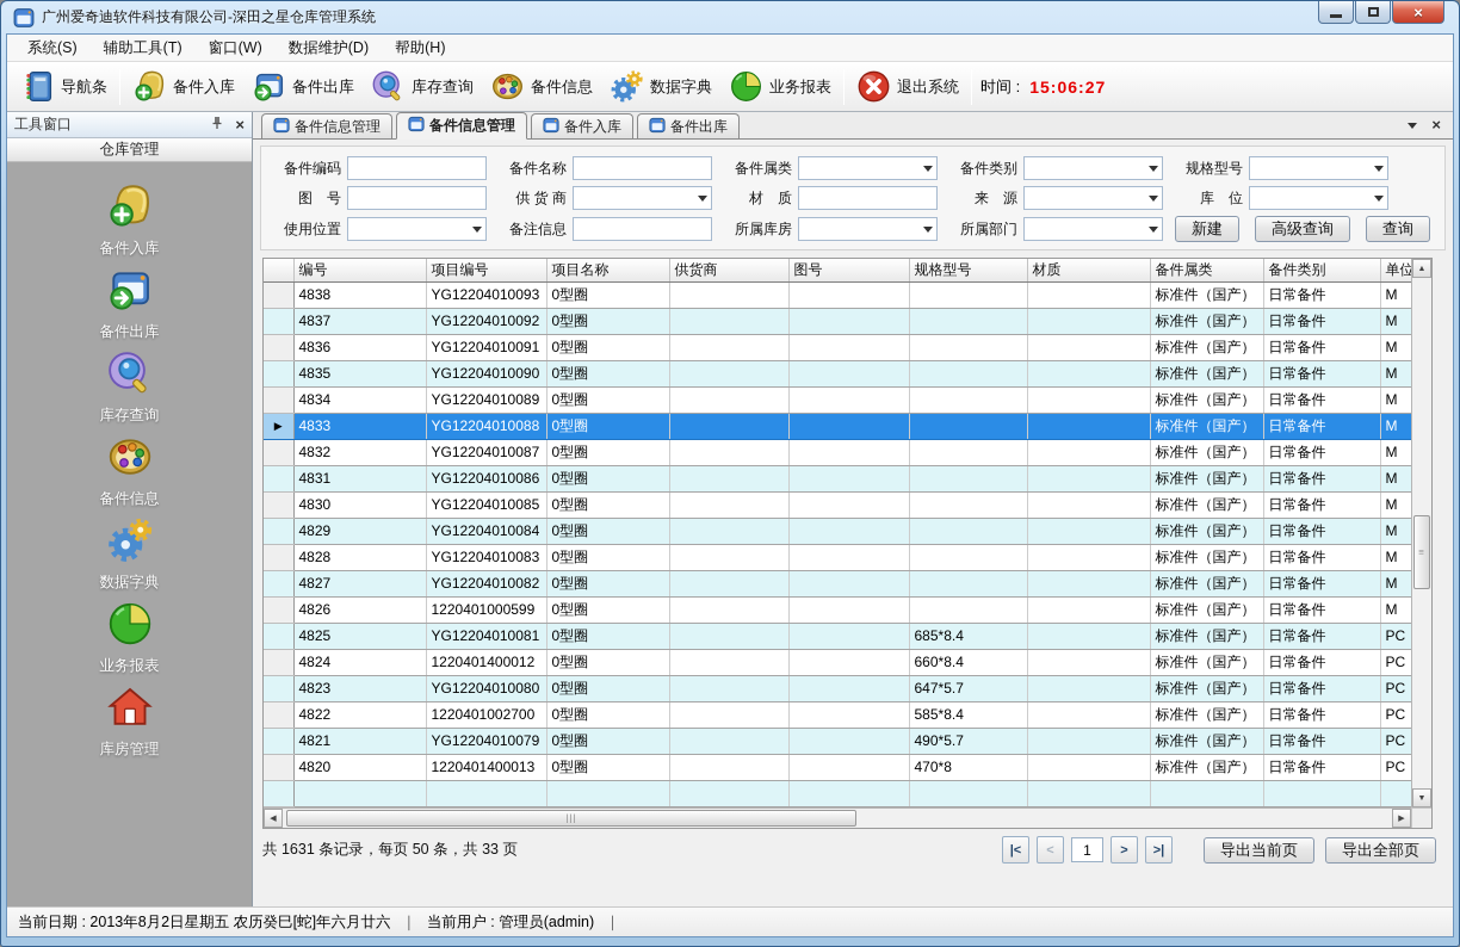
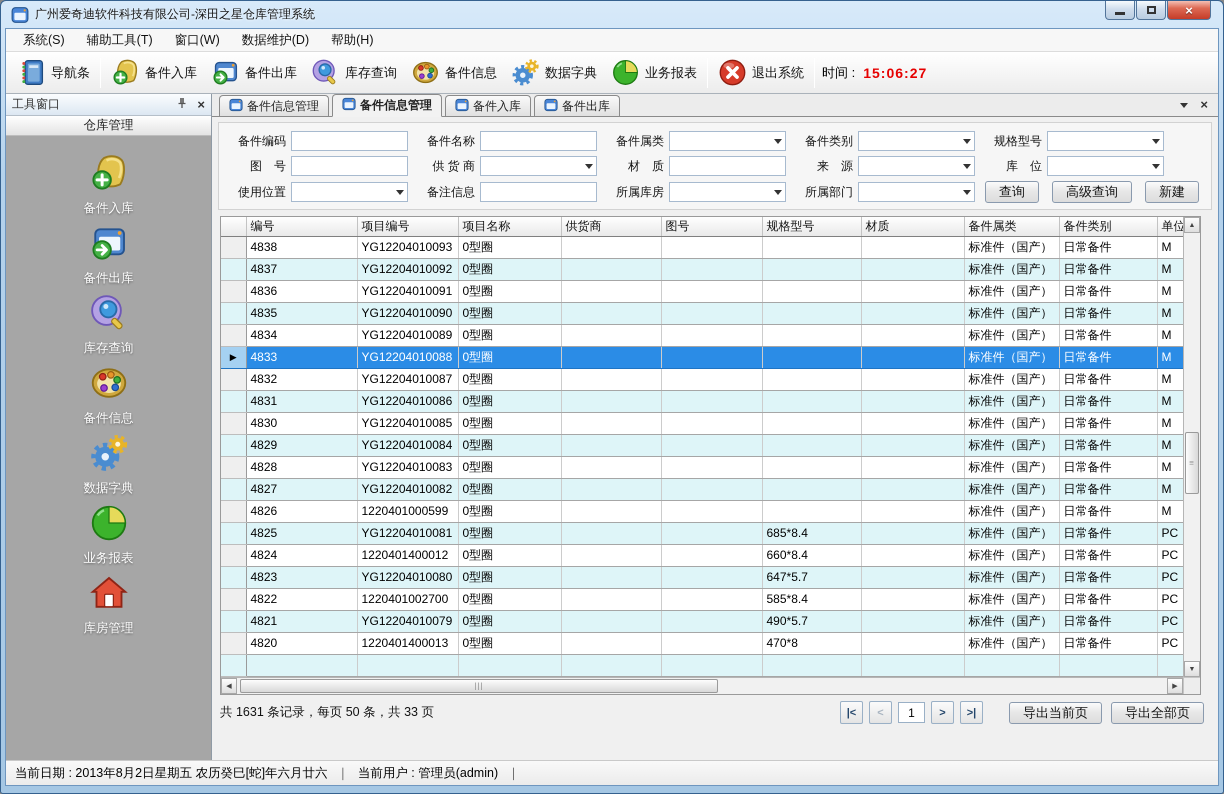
  广州爱奇迪软件科技有限公司-深田之星仓库管理系统
  ×
  系统(S)
  辅助工具(T)
  窗口(W)
  数据维护(D)
  帮助(H)
  导航条
  备件入库
  备件出库
  库存查询
  备件信息
  数据字典
  业务报表
  退出系统
  时间 :
  15:06:27
  工具窗口
  ×
  仓库管理
  备件入库
  备件出库
  库存查询
  备件信息
  数据字典
  业务报表
  库房管理
  备件信息管理
  备件信息管理
  备件入库
  备件出库
  ×
  备件编码
  备件名称
  备件属类
  备件类别
  规格型号
  图 号
  供 货 商
  材 质
  来 源
  库 位
  使用位置
  备注信息
  所属库房
  所属部门
- 新建
+ 查询
  高级查询
- 查询
+ 新建
  	编号	项目编号	项目名称	供货商	图号	规格型号	材质	备件属类	备件类别	单位
  	4838	YG12204010093	0型圈					标准件（国产）	日常备件	M
  	4837	YG12204010092	0型圈					标准件（国产）	日常备件	M
  	4836	YG12204010091	0型圈					标准件（国产）	日常备件	M
  	4835	YG12204010090	0型圈					标准件（国产）	日常备件	M
  	4834	YG12204010089	0型圈					标准件（国产）	日常备件	M
  ▶	4833	YG12204010088	0型圈					标准件（国产）	日常备件	M
  	4832	YG12204010087	0型圈					标准件（国产）	日常备件	M
  	4831	YG12204010086	0型圈					标准件（国产）	日常备件	M
  	4830	YG12204010085	0型圈					标准件（国产）	日常备件	M
  	4829	YG12204010084	0型圈					标准件（国产）	日常备件	M
  	4828	YG12204010083	0型圈					标准件（国产）	日常备件	M
  	4827	YG12204010082	0型圈					标准件（国产）	日常备件	M
  	4826	1220401000599	0型圈					标准件（国产）	日常备件	M
  	4825	YG12204010081	0型圈			685*8.4		标准件（国产）	日常备件	PC
  	4824	1220401400012	0型圈			660*8.4		标准件（国产）	日常备件	PC
  	4823	YG12204010080	0型圈			647*5.7		标准件（国产）	日常备件	PC
  	4822	1220401002700	0型圈			585*8.4		标准件（国产）	日常备件	PC
  	4821	YG12204010079	0型圈			490*5.7		标准件（国产）	日常备件	PC
  	4820	1220401400013	0型圈			470*8		标准件（国产）	日常备件	PC
  ≡
  |||
  共 1631 条记录，每页 50 条，共 33 页
  |<
  <
  1
  >
  >|
  导出当前页
  导出全部页
  当前日期 : 2013年8月2日星期五 农历癸巳[蛇]年六月廿六
  ｜
  当前用户 : 管理员(admin)
  ｜
